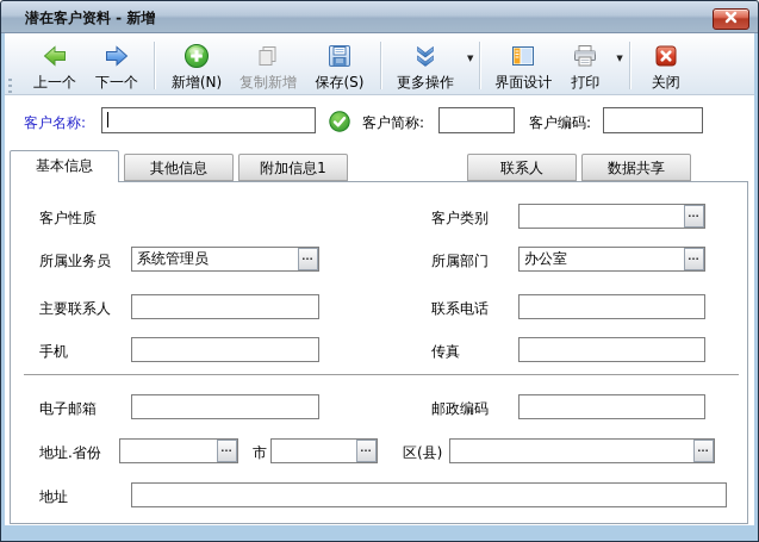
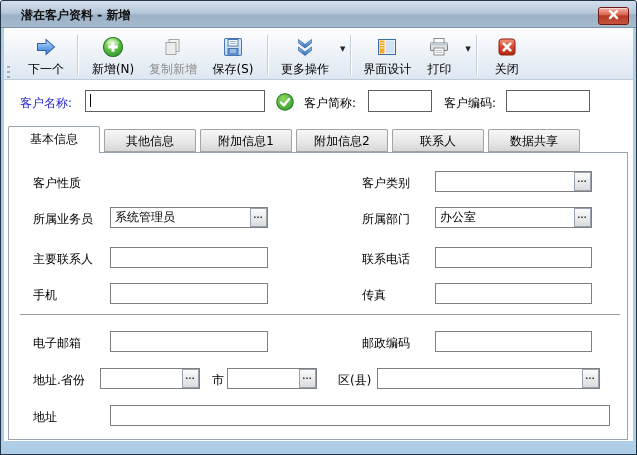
  潜在客户资料 - 新增
- 上一个
  下一个
  新增(N)
  复制新增
  保存(S)
  更多操作
  ▼
  界面设计
  打印
  ▼
  关闭
  客户名称:
  客户简称:
  客户编码:
  基本信息
  其他信息
  附加信息1
+ 附加信息2
  联系人
  数据共享
  客户性质
  客户类别
  …
  所属业务员
  系统管理员
  …
  所属部门
  办公室
  …
  主要联系人
  联系电话
  手机
  传真
  电子邮箱
  邮政编码
  地址.省份
  …
  市
  …
  区(县)
  …
  地址
